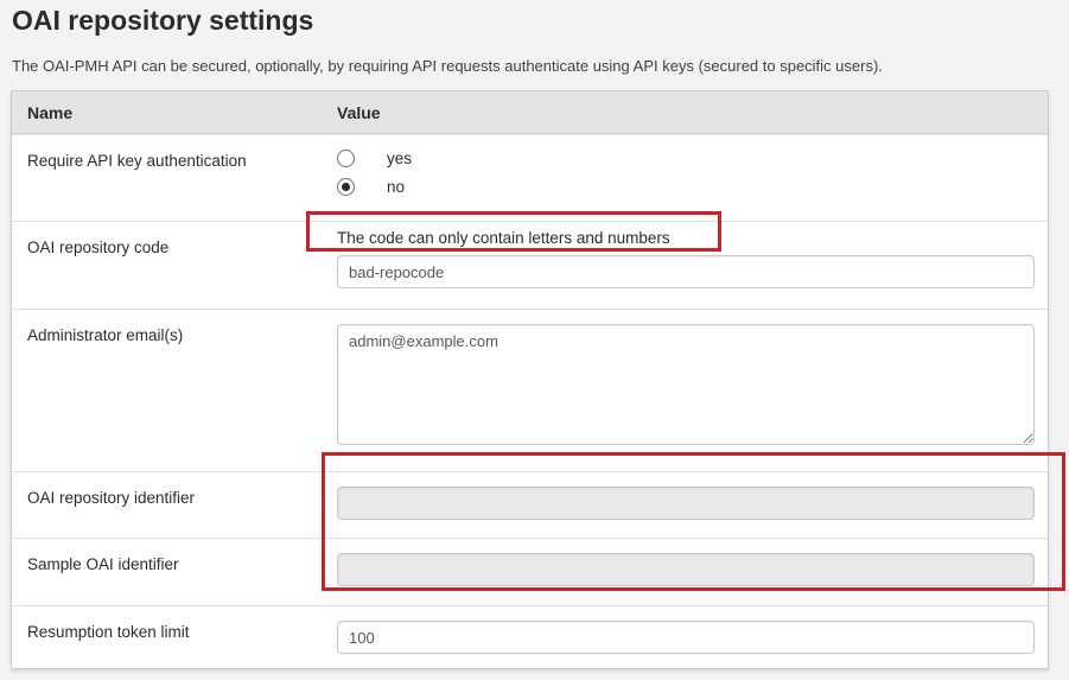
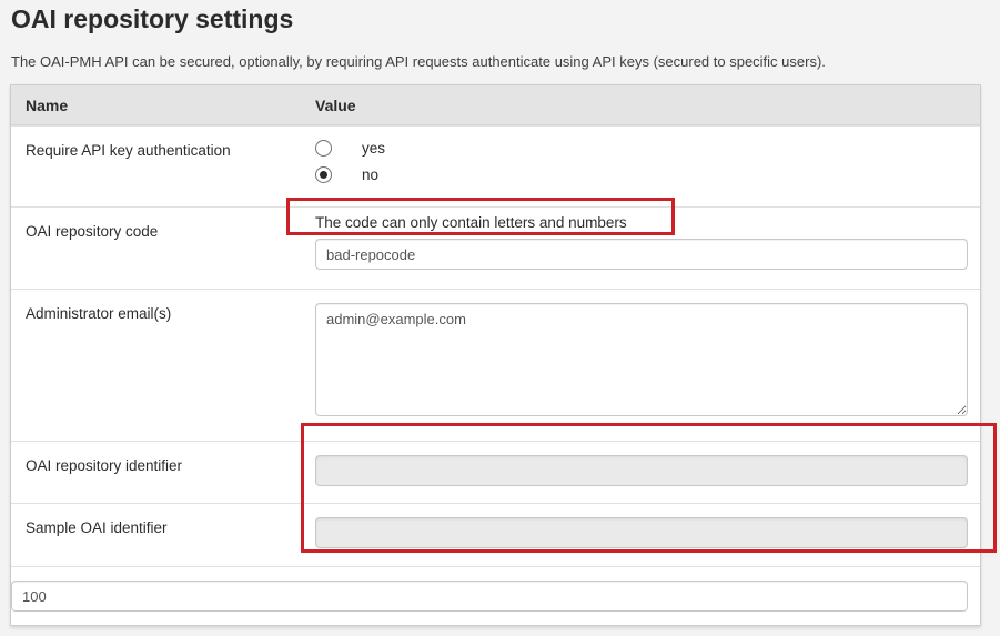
  OAI repository settings
  The OAI-PMH API can be secured, optionally, by requiring API requests authenticate using API keys (secured to specific users).
  Name
  Value
  Require API key authentication
  yes
  no
  OAI repository code
  The code can only contain letters and numbers
  bad-repocode
  Administrator email(s)
  admin@example.com
  OAI repository identifier
  Sample OAI identifier
- Resumption token limit
  100
